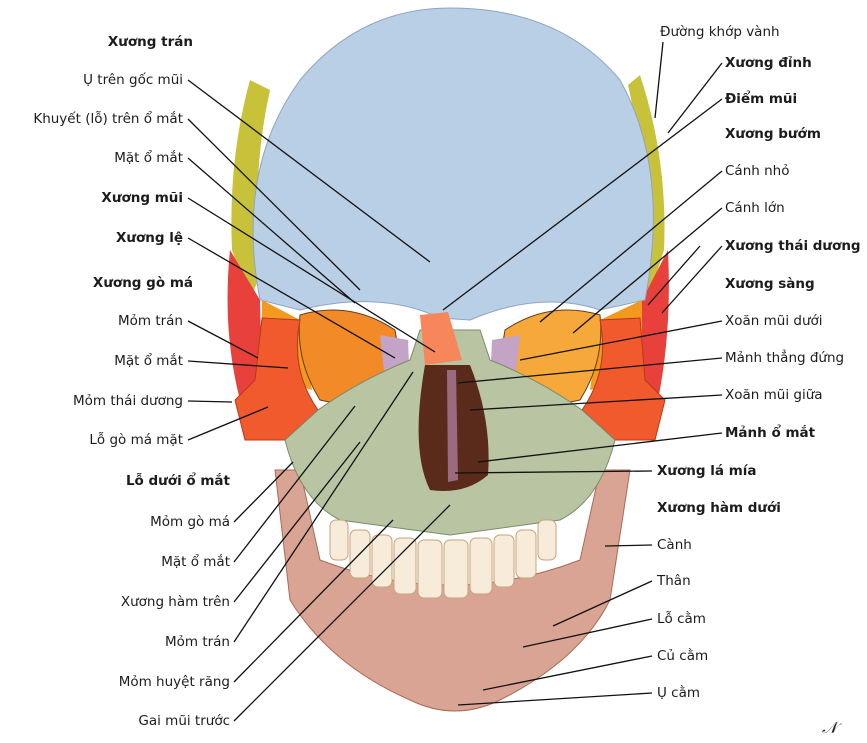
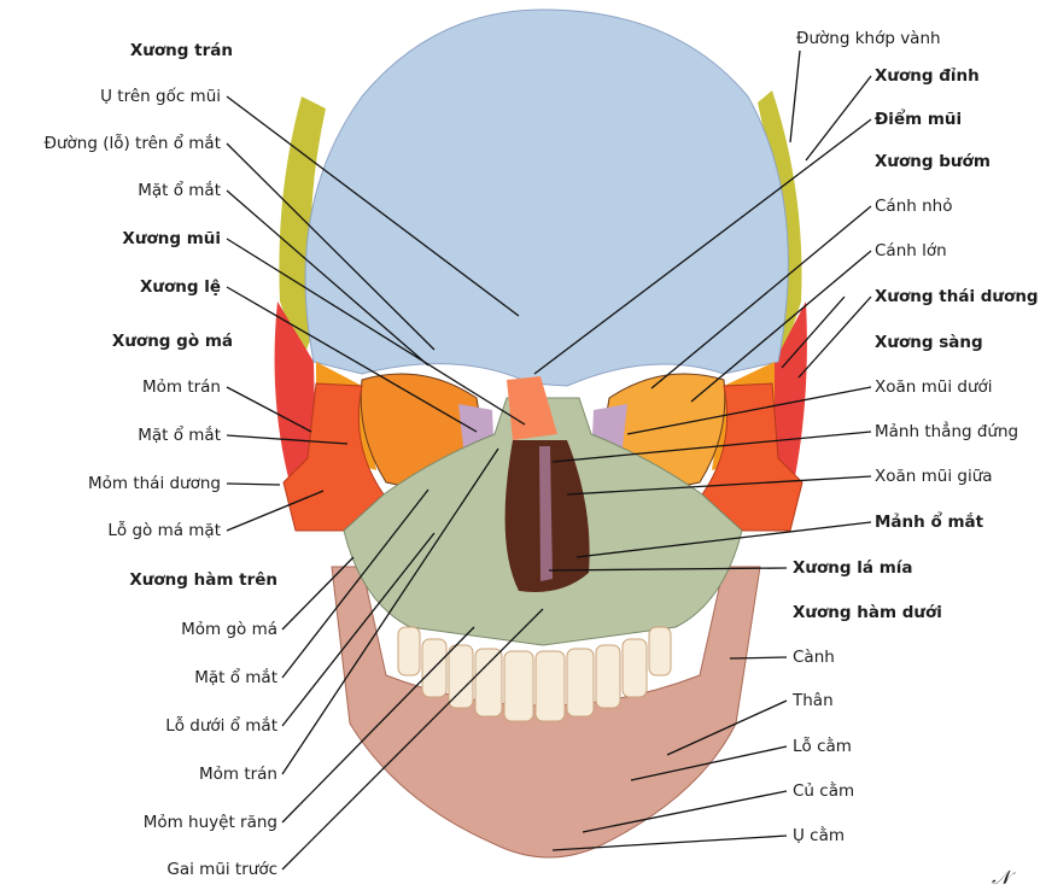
  Xương trán
  Ụ trên gốc mũi
- Khuyết (lỗ) trên ổ mắt
+ Đường (lỗ) trên ổ mắt
  Mặt ổ mắt
  Xương mũi
  Xương lệ
  Xương gò má
  Mỏm trán
  Mặt ổ mắt
  Mỏm thái dương
  Lỗ gò má mặt
- Lỗ dưới ổ mắt
+ Xương hàm trên
  Mỏm gò má
  Mặt ổ mắt
- Xương hàm trên
+ Lỗ dưới ổ mắt
  Mỏm trán
  Mỏm huyệt răng
  Gai mũi trước
  Đường khớp vành
  Xương đỉnh
  Điểm mũi
  Xương bướm
  Cánh nhỏ
  Cánh lớn
  Xương thái dương
  Xương sàng
  Xoăn mũi dưới
  Mảnh thẳng đứng
  Xoăn mũi giữa
  Mảnh ổ mắt
  Xương lá mía
  Xương hàm dưới
  Cành
  Thân
  Lỗ cằm
  Củ cằm
  Ụ cằm
  𝒩
